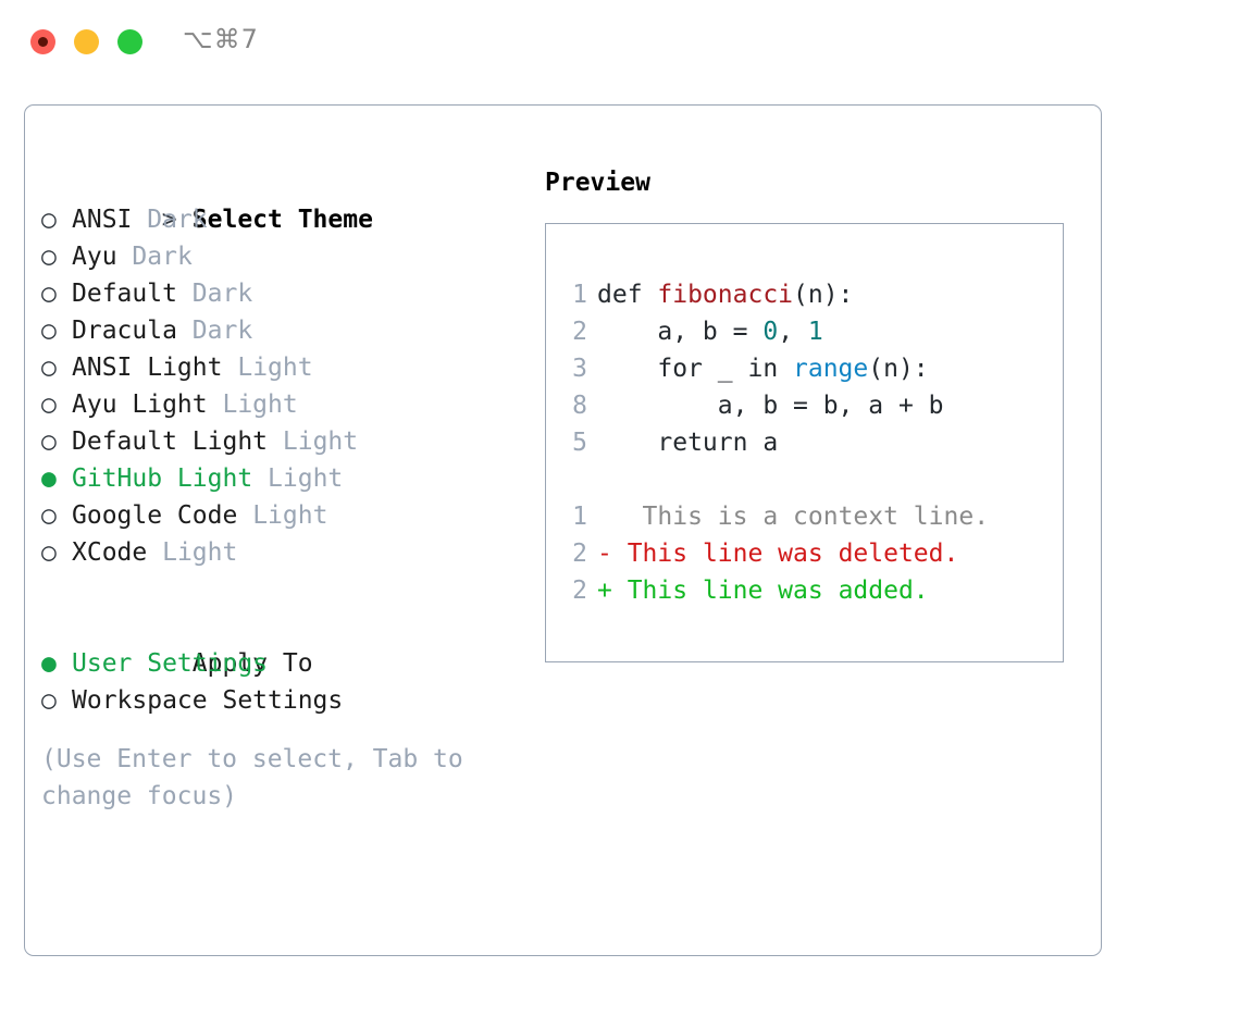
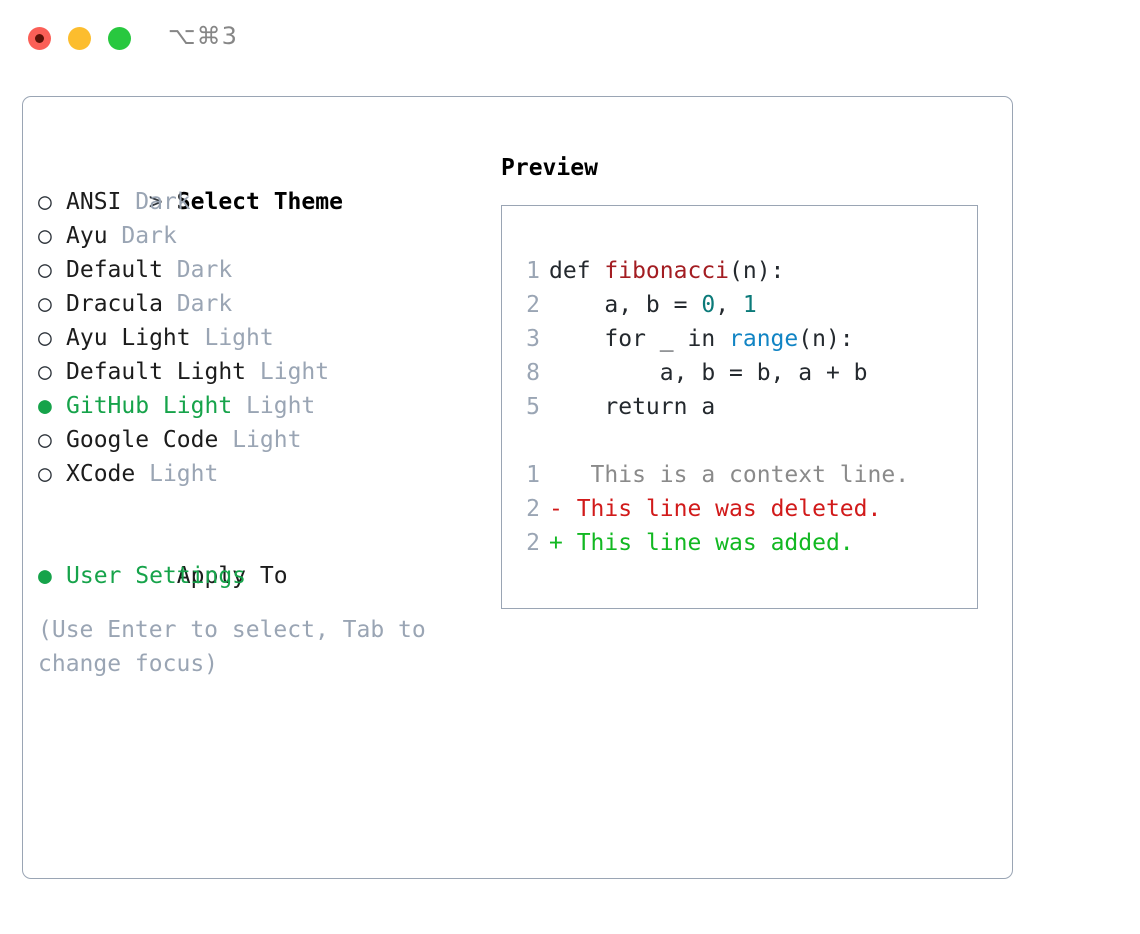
- ⌥⌘7
+ ⌥⌘3
  > Select Theme
  ○ ANSI Dark
  ○ Ayu Dark
  ○ Default Dark
  ○ Dracula Dark
- ○ ANSI Light Light
  ○ Ayu Light Light
  ○ Default Light Light
  ● GitHub Light Light
  ○ Google Code Light
  ○ XCode Light
  Apply To
  ● User Settings
- ○ Workspace Settings
  (Use Enter to select, Tab to change focus)
  Preview
  1 def fibonacci(n):
  2 a, b = 0, 1
  3 for _ in range(n):
  8 a, b = b, a + b
  5 return a
  1 This is a context line.
  2 - This line was deleted.
  2 + This line was added.
